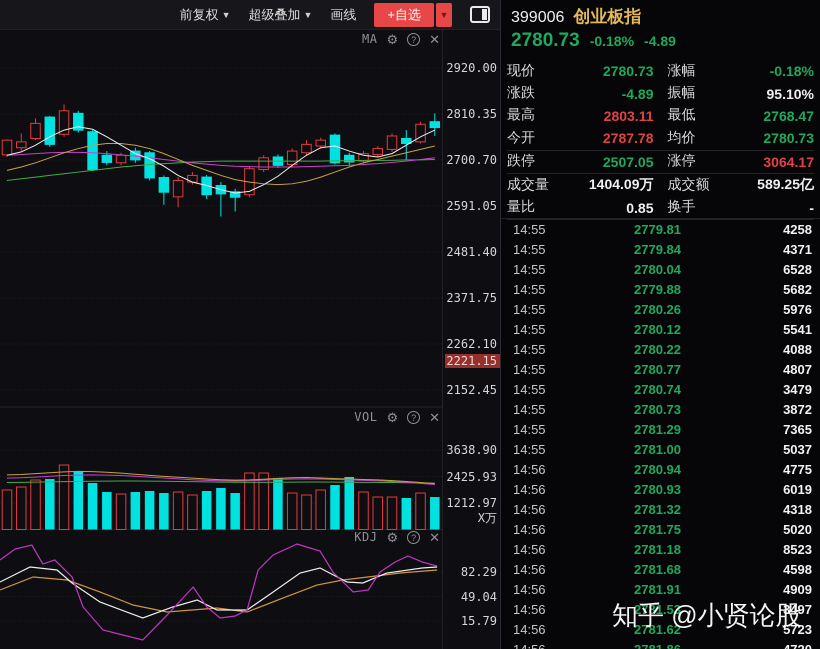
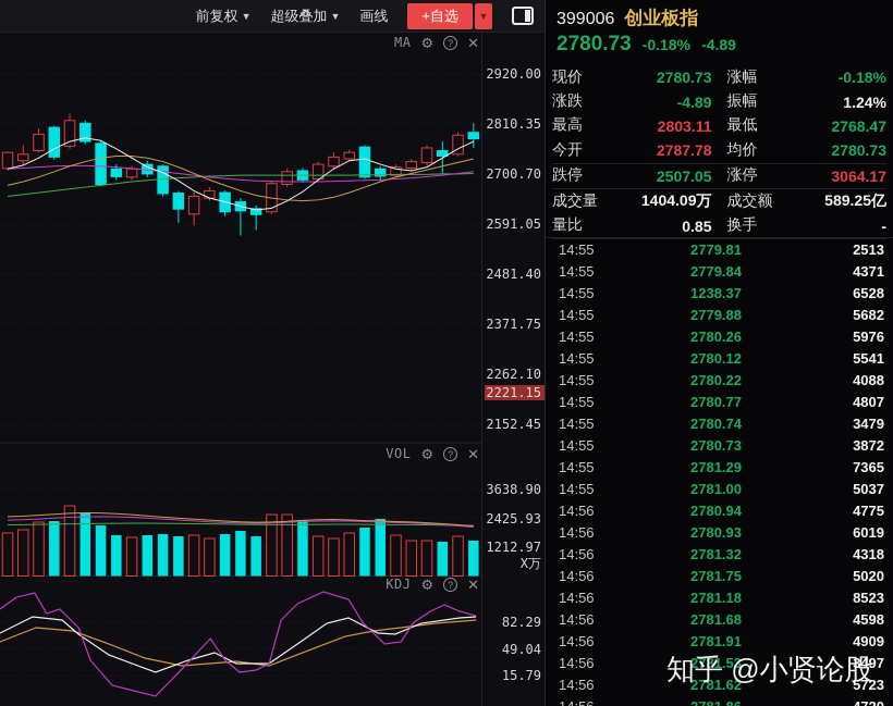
  前复权
  ▼
  超级叠加
  ▼
  画线
  +自选
  ▼
  MA
  ⚙
  ?
  ✕
  VOL
  ⚙
  ?
  ✕
  KDJ
  ⚙
  ?
  ✕
  2920.00
  2810.35
  2700.70
  2591.05
  2481.40
  2371.75
  2262.10
  2152.45
  2221.15
  3638.90
  2425.93
  1212.97
  X万
  82.29
  49.04
  15.79
  399006
  创业板指
  2780.73
  -0.18%
  -4.89
  现价
  2780.73
  涨幅
  -0.18%
  涨跌
  -4.89
  振幅
- 95.10%
+ 1.24%
  最高
  2803.11
  最低
  2768.47
  今开
  2787.78
  均价
  2780.73
  跌停
  2507.05
  涨停
  3064.17
  成交量
  1404.09万
  成交额
  589.25亿
  量比
  0.85
  换手
  -
  14:55
  2779.81
- 4258
+ 2513
  14:55
  2779.84
  4371
  14:55
- 2780.04
+ 1238.37
  6528
  14:55
  2779.88
  5682
  14:55
  2780.26
  5976
  14:55
  2780.12
  5541
  14:55
  2780.22
  4088
  14:55
  2780.77
  4807
  14:55
  2780.74
  3479
  14:55
  2780.73
  3872
  14:55
  2781.29
  7365
  14:55
  2781.00
  5037
  14:56
  2780.94
  4775
  14:56
  2780.93
  6019
  14:56
  2781.32
  4318
  14:56
  2781.75
  5020
  14:56
  2781.18
  8523
  14:56
  2781.68
  4598
  14:56
  2781.91
  4909
  14:56
  2781.53
  3497
  14:56
  2781.62
  5723
  知乎 @小贤论股
